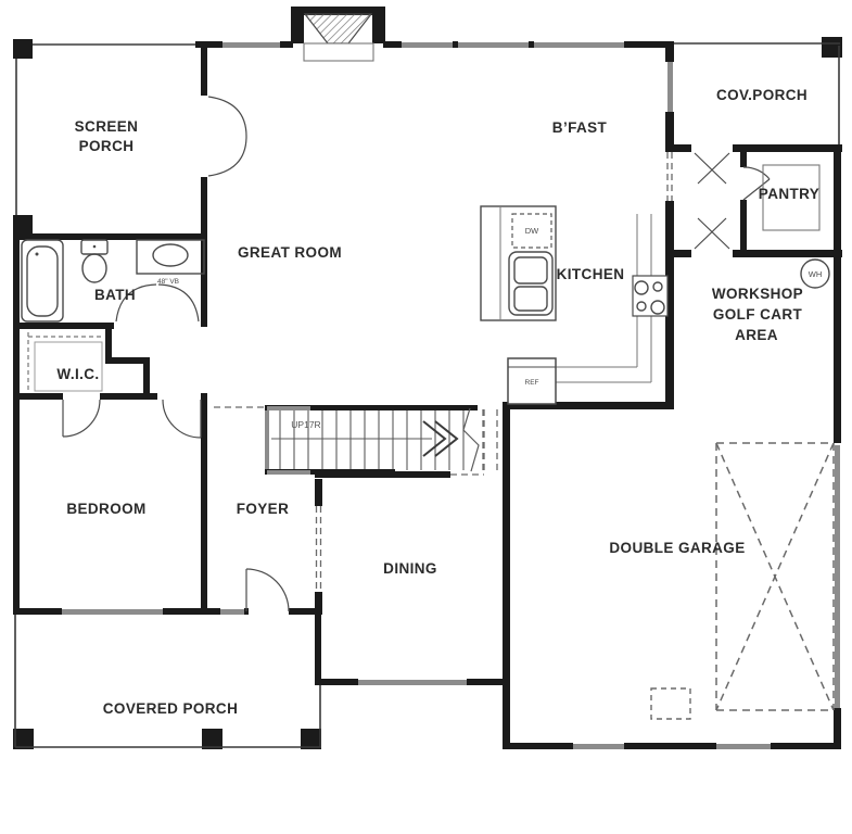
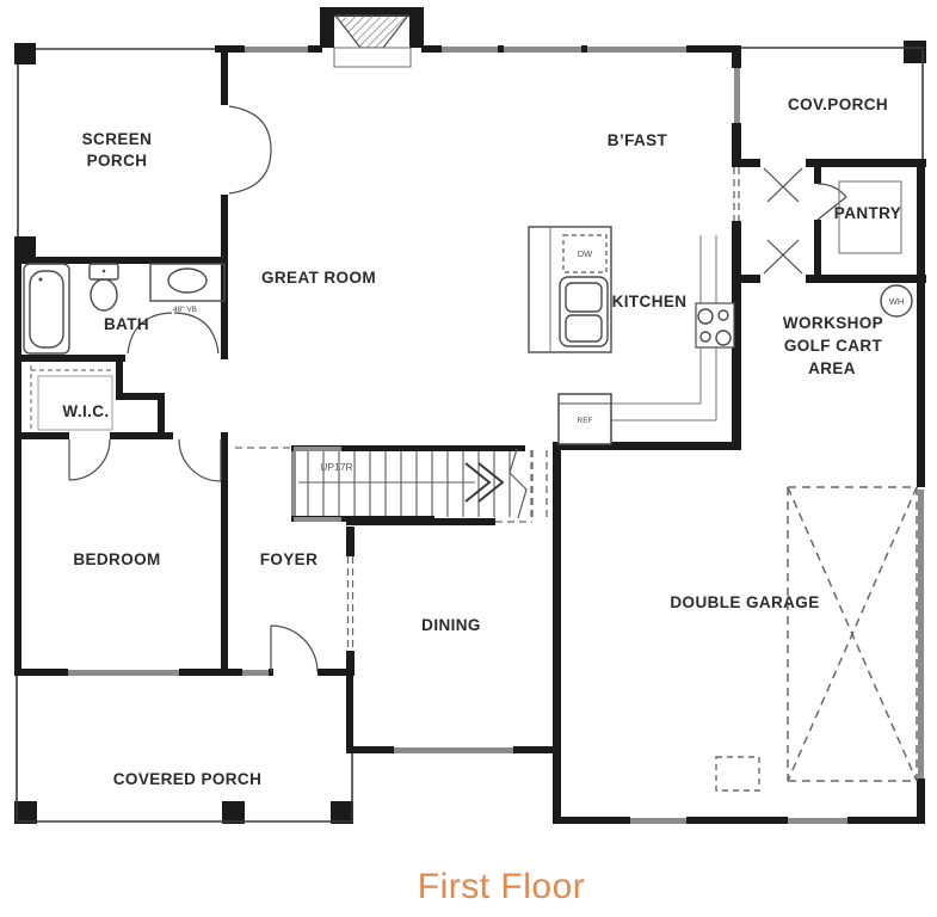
  UP17R
  DW
  WH
  SCREEN
  PORCH
  GREAT ROOM
  B’FAST
  COV.PORCH
  PANTRY
  KITCHEN
  WORKSHOP
  GOLF CART
  AREA
  BATH
  W.I.C.
  BEDROOM
  FOYER
  DINING
  DOUBLE GARAGE
  COVERED PORCH
+ First Floor
